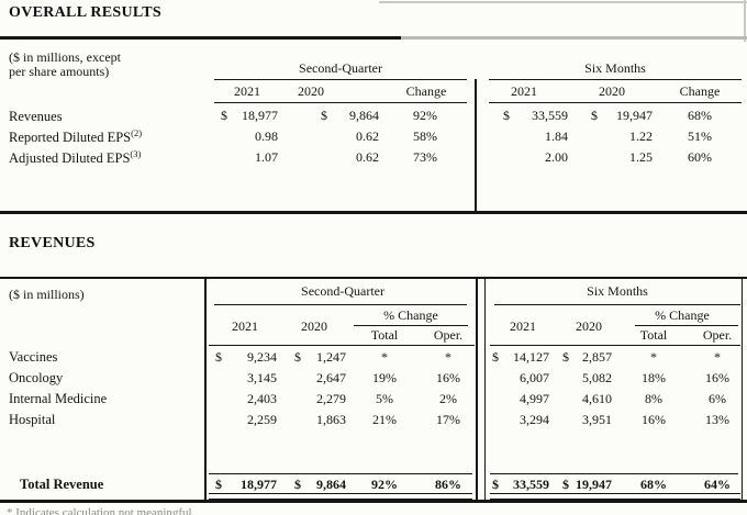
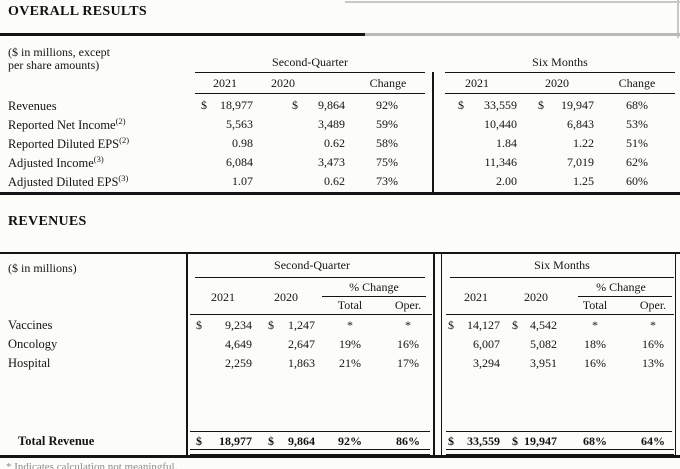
  OVERALL RESULTS
  ($ in millions, except
  per share amounts)
  Second-Quarter
  Six Months
  2021
  2020
  Change
  2021
  2020
  Change
  Revenues
  $
  18,977
  $
  9,864
  92%
  $
  33,559
  $
  19,947
  68%
+ Reported Net Income(2)
+ 5,563
+ 3,489
+ 59%
+ 10,440
+ 6,843
+ 53%
  Reported Diluted EPS(2)
  0.98
  0.62
  58%
  1.84
  1.22
  51%
+ Adjusted Income(3)
+ 6,084
+ 3,473
+ 75%
+ 11,346
+ 7,019
+ 62%
  Adjusted Diluted EPS(3)
  1.07
  0.62
  73%
  2.00
  1.25
  60%
  REVENUES
  ($ in millions)
  Second-Quarter
  Six Months
  2021
  2020
  % Change
  Total
  Oper.
  2021
  2020
  % Change
  Total
  Oper.
  Vaccines
  $
  9,234
  $
  1,247
  *
  *
  $
  14,127
  $
- 2,857
+ 4,542
  *
  *
  Oncology
- 3,145
+ 4,649
  2,647
  19%
  16%
  6,007
  5,082
  18%
  16%
- Internal Medicine
- 2,403
- 2,279
- 5%
- 2%
- 4,997
- 4,610
- 8%
- 6%
  Hospital
  2,259
  1,863
  21%
  17%
  3,294
  3,951
  16%
  13%
  Total Revenue
  $
  18,977
  $
  9,864
  92%
  86%
  $
  33,559
  $
  19,947
  68%
  64%
  * Indicates calculation not meaningful.
